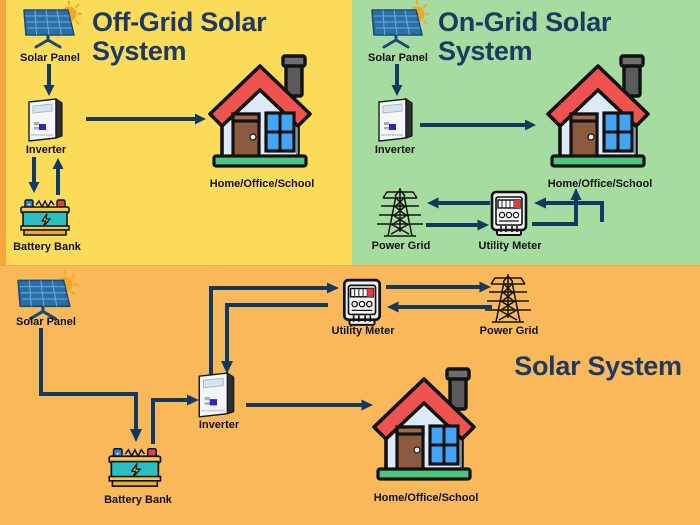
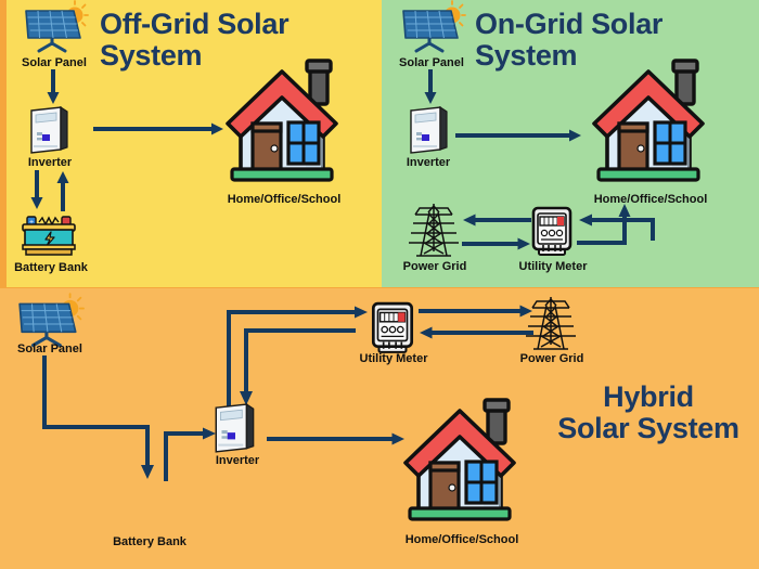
  Off-Grid Solar System
  Solar Panel
  Inverter
  Battery Bank
  Home/Office/School
  On-Grid Solar System
  Solar Panel
  Inverter
  Home/Office/School
  Power Grid
  Utility Meter
+ Hybrid
  Solar System
  Solar Panel
- +
  Battery Bank
  Inverter
  Utility Meter
  Power Grid
  Home/Office/School
